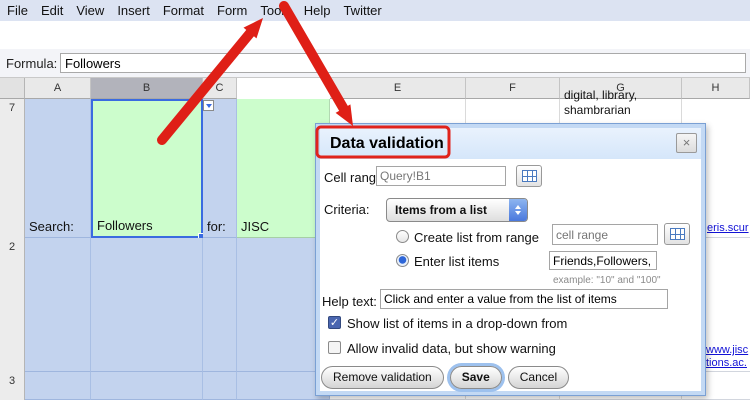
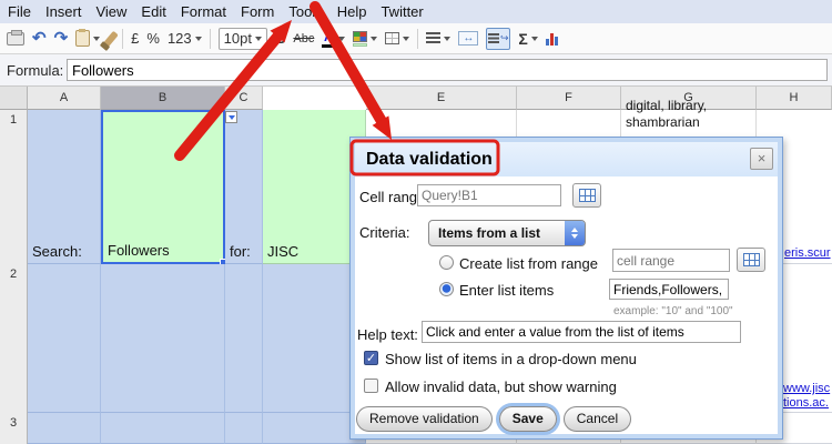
  File
- Edit
+ Insert
  View
- Insert
+ Edit
  Format
  Form
  Help
  Twitter
+ ↶
+ ↷
+ £
+ %
+ 123
+ 10pt
+ Abc
+ ↔
+ ↪
+ Σ
  Formula:
  Followers
  A
  B
  C
  E
  F
  G
  H
- 7
+ 1
  2
  3
  Search:
  Followers
  for:
  JISC
  digital, library,
  shambrarian
  eris.scur
  www.jisc
  tions.ac.
  Data validation
  ×
  Cell rang
  Query!B1
  Criteria:
  Items from a list
  Create list from range
  cell range
  Enter list items
  Friends,Followers,
  example: "10" and "100"
  Help text:
  Click and enter a value from the list of items
- Show list of items in a drop-down from
+ Show list of items in a drop-down menu
  Allow invalid data, but show warning
  Remove validation
  Save
  Cancel
